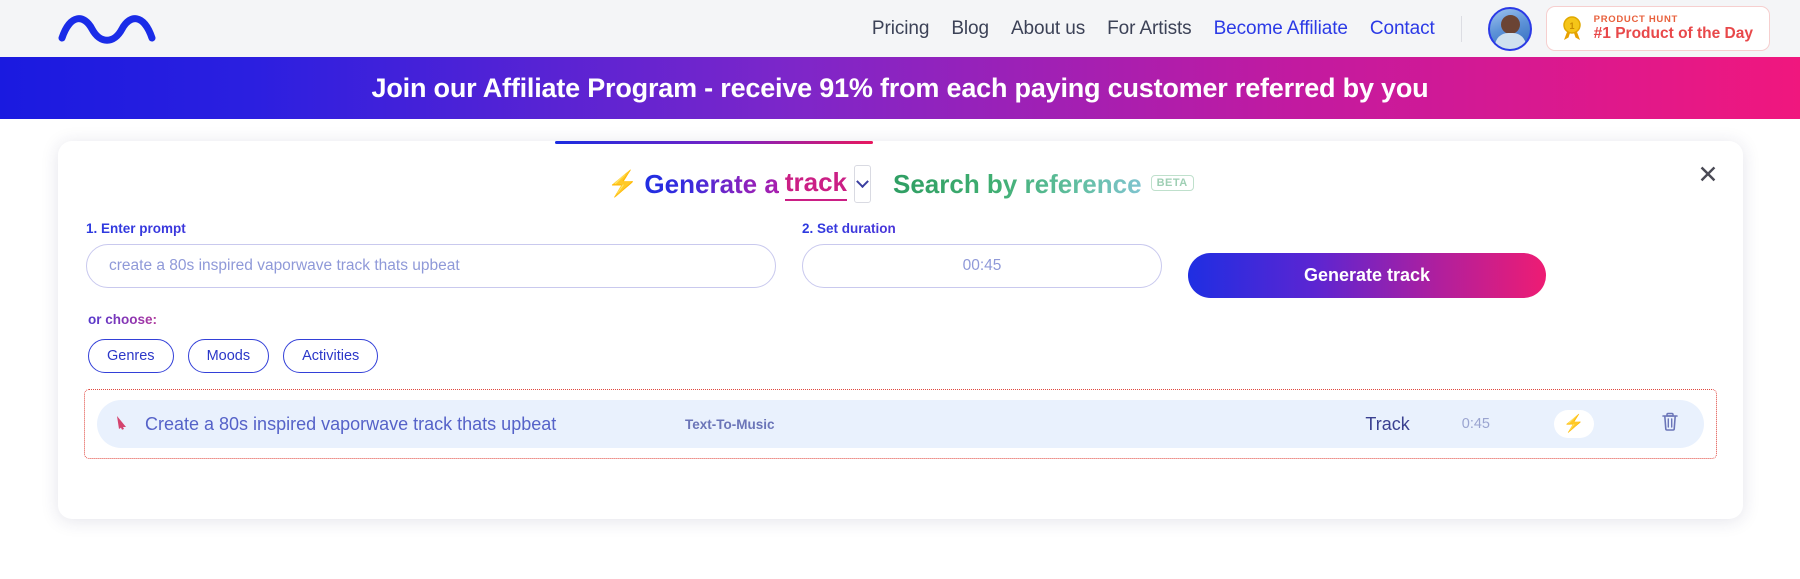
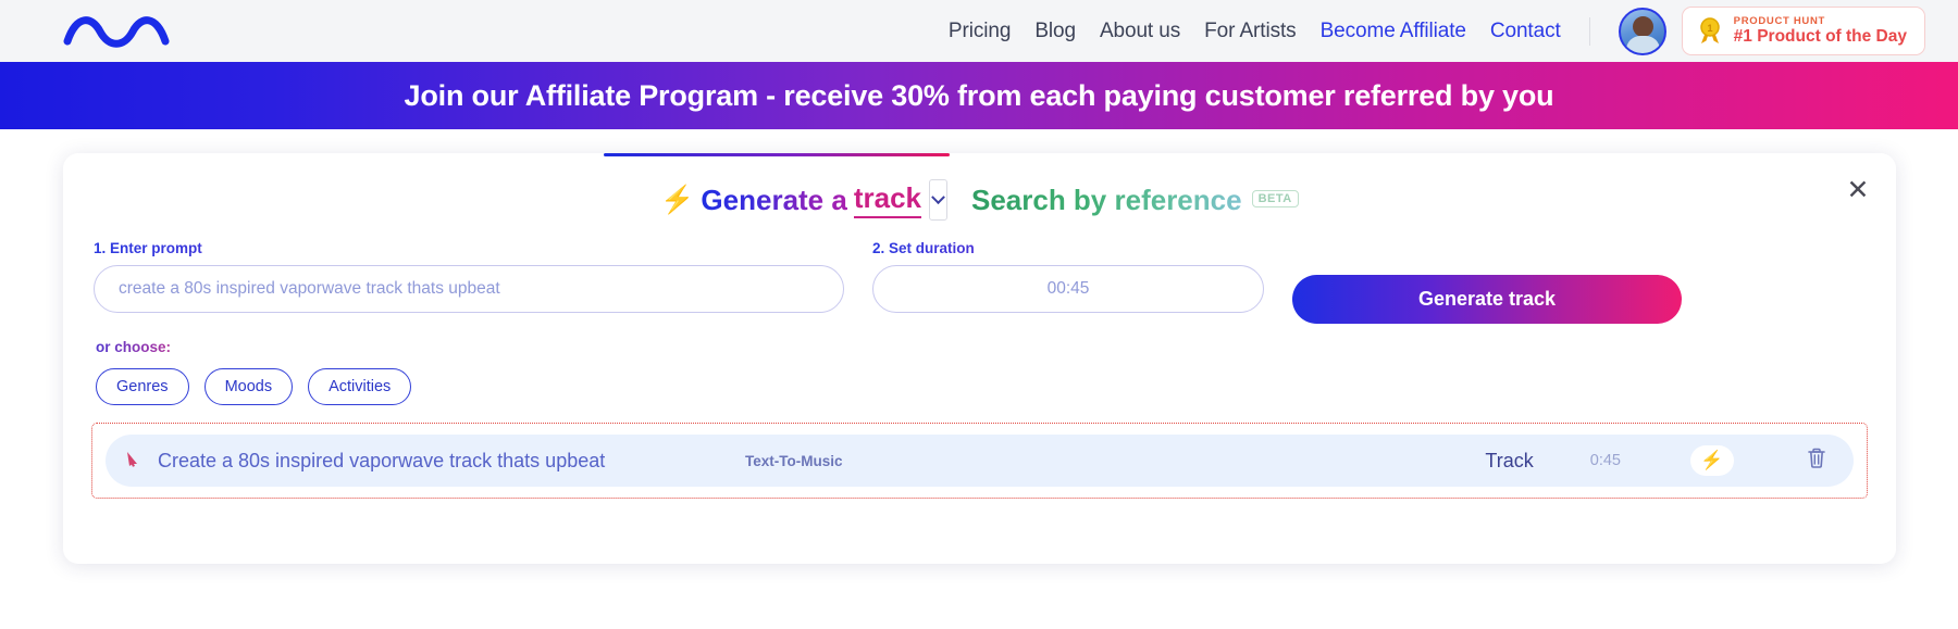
  Pricing
  Blog
  About us
  For Artists
  Become Affiliate
  Contact
  1
  PRODUCT HUNT
  #1 Product of the Day
- Join our Affiliate Program - receive 91% from each paying customer referred by you
+ Join our Affiliate Program - receive 30% from each paying customer referred by you
  ⚡
  Generate a
  track
  Search by reference
  BETA
  ✕
  1. Enter prompt
  create a 80s inspired vaporwave track thats upbeat
  2. Set duration
  00:45
  Generate track
  or choose:
  Genres
  Moods
  Activities
  Create a 80s inspired vaporwave track thats upbeat
  Text-To-Music
  Track
  0:45
  ⚡
